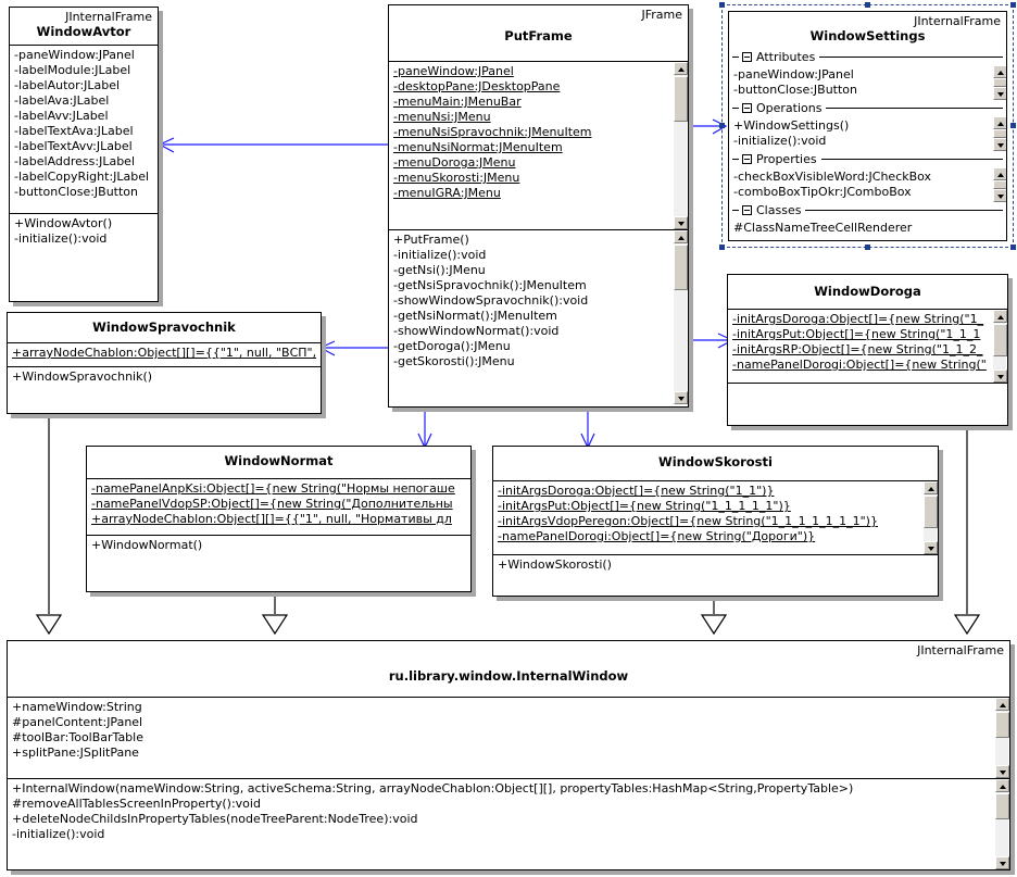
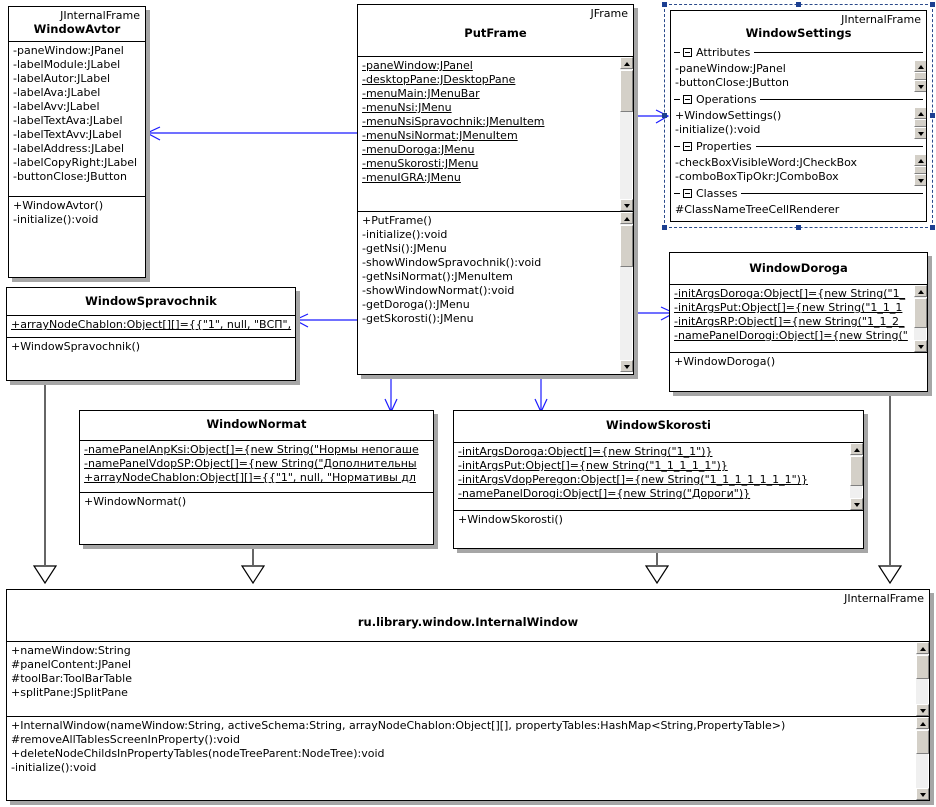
  JInternalFrame
  WindowAvtor
  -paneWindow:JPanel
  -labelModule:JLabel
  -labelAutor:JLabel
  -labelAva:JLabel
  -labelAvv:JLabel
  -labelTextAva:JLabel
  -labelTextAvv:JLabel
  -labelAddress:JLabel
  -labelCopyRight:JLabel
  -buttonClose:JButton
  +WindowAvtor()
  -initialize():void
  JFrame
  PutFrame
  -paneWindow:JPanel
  -desktopPane:JDesktopPane
  -menuMain:JMenuBar
  -menuNsi:JMenu
  -menuNsiSpravochnik:JMenuItem
  -menuNsiNormat:JMenuItem
  -menuDoroga:JMenu
  -menuSkorosti:JMenu
  -menuIGRA:JMenu
  +PutFrame()
  -initialize():void
  -getNsi():JMenu
- -getNsiSpravochnik():JMenuItem
  -showWindowSpravochnik():void
  -getNsiNormat():JMenuItem
  -showWindowNormat():void
  -getDoroga():JMenu
  -getSkorosti():JMenu
  JInternalFrame
  WindowSettings
  Attributes
  -paneWindow:JPanel
  -buttonClose:JButton
  Operations
  +WindowSettings()
  -initialize():void
  Properties
  -checkBoxVisibleWord:JCheckBox
  -comboBoxTipOkr:JComboBox
  Classes
  #ClassNameTreeCellRenderer
  WindowDoroga
  -initArgsDoroga:Object[]={new String("1_
  -initArgsPut:Object[]={new String("1_1_1
  -initArgsRP:Object[]={new String("1_1_2_
  -namePanelDorogi:Object[]={new String("
+ +WindowDoroga()
  WindowSpravochnik
  +arrayNodeChablon:Object[][]={{"1", null, "ВСП",
  +WindowSpravochnik()
  WindowNormat
  -namePanelAnpKsi:Object[]={new String("Нормы непогаше
  -namePanelVdopSP:Object[]={new String("Дополнительны
  +arrayNodeChablon:Object[][]={{"1", null, "Нормативы дл
  +WindowNormat()
  WindowSkorosti
  -initArgsDoroga:Object[]={new String("1_1")}
  -initArgsPut:Object[]={new String("1_1_1_1_1")}
  -initArgsVdopPeregon:Object[]={new String("1_1_1_1_1_1_1")}
  -namePanelDorogi:Object[]={new String("Дороги")}
  +WindowSkorosti()
  JInternalFrame
  ru.library.window.InternalWindow
  +nameWindow:String
  #panelContent:JPanel
  #toolBar:ToolBarTable
  +splitPane:JSplitPane
  +InternalWindow(nameWindow:String, activeSchema:String, arrayNodeChablon:Object[][], propertyTables:HashMap<String,PropertyTable>)
  #removeAllTablesScreenInProperty():void
  +deleteNodeChildsInPropertyTables(nodeTreeParent:NodeTree):void
  -initialize():void
